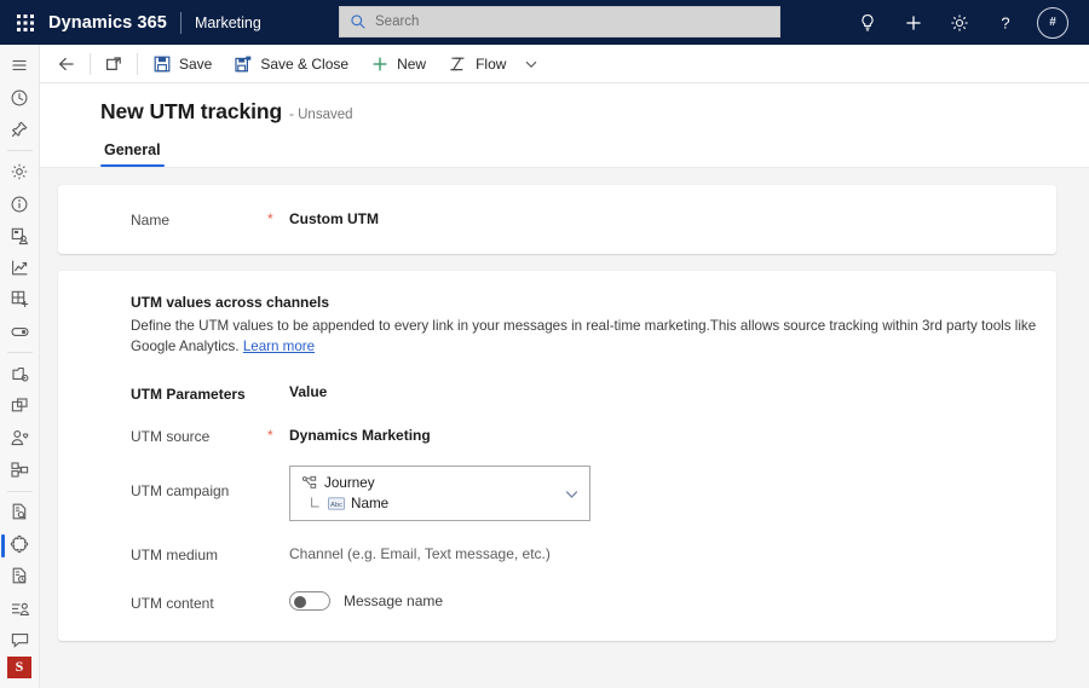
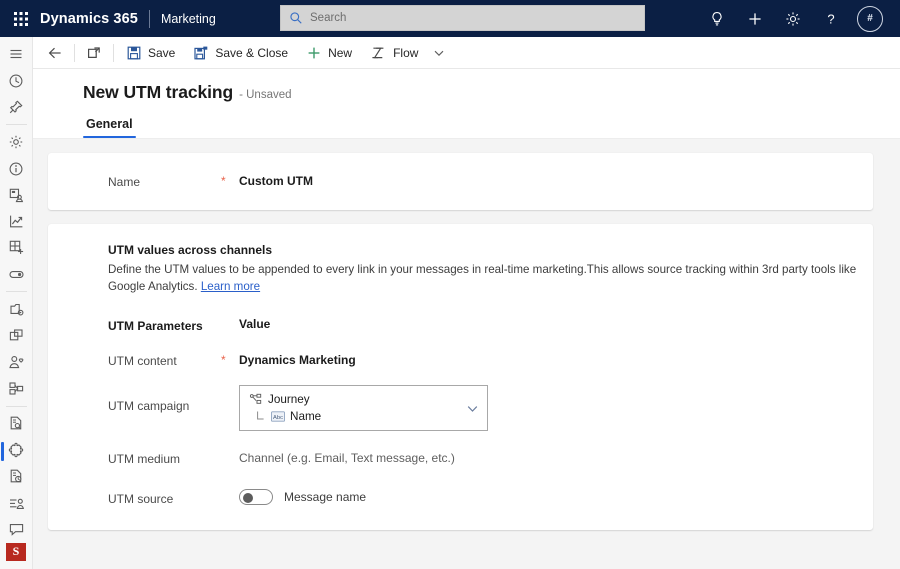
  Dynamics 365
  Marketing
  Search
  ?
  #
  S
  Save
  Save & Close
  New
  Flow
  New UTM tracking
  - Unsaved
  General
  Name
  *
  Custom UTM
  UTM values across channels
  Define the UTM values to be appended to every link in your messages in real-time marketing.This allows source tracking within 3rd party tools like Google Analytics. Learn more
  UTM Parameters
  Value
- UTM source
+ UTM content
  *
  Dynamics Marketing
  UTM campaign
  Journey
  Name
  UTM medium
  Channel (e.g. Email, Text message, etc.)
- UTM content
+ UTM source
  Message name
